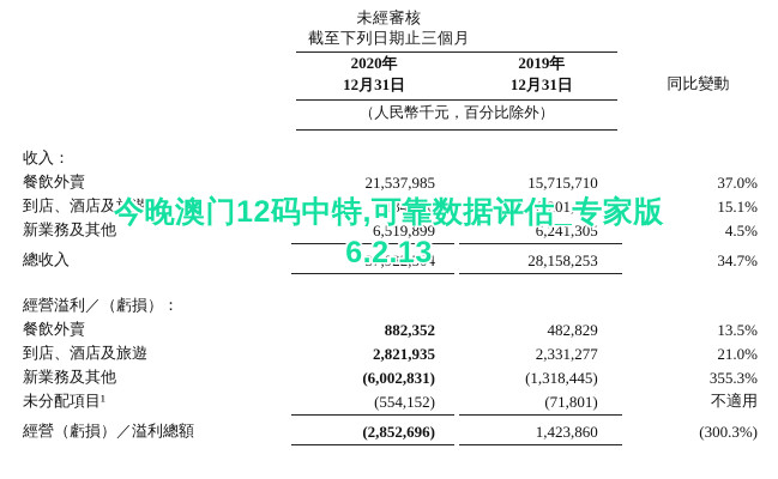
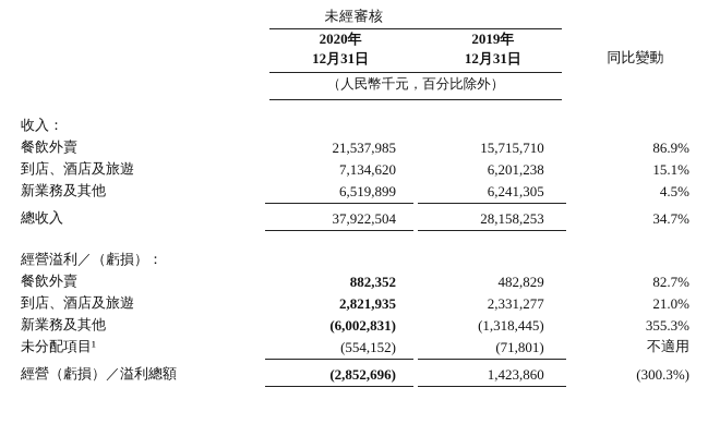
  未經審核
- 截至下列日期止三個月
  	2020年	2019年	同比變動
  	12月31日	12月31日
  	（人民幣千元，百分比除外）
  收入：
- 餐飲外賣	21,537,985	15,715,710	37.0%
+ 餐飲外賣	21,537,985	15,715,710	86.9%
  到店、酒店及旅遊	7,134,620	6,201,238	15.1%
  新業務及其他	6,519,899	6,241,305	4.5%
  總收入	37,922,504	28,158,253	34.7%
  經營溢利／（虧損）：
- 餐飲外賣	882,352	482,829	13.5%
+ 餐飲外賣	882,352	482,829	82.7%
  到店、酒店及旅遊	2,821,935	2,331,277	21.0%
  新業務及其他	(6,002,831)	(1,318,445)	355.3%
  未分配項目¹	(554,152)	(71,801)	不適用
  經營（虧損）／溢利總額	(2,852,696)	1,423,860	(300.3%)
- 今晚澳门12码中特,可靠数据评估_专家版
- 6.2.13
